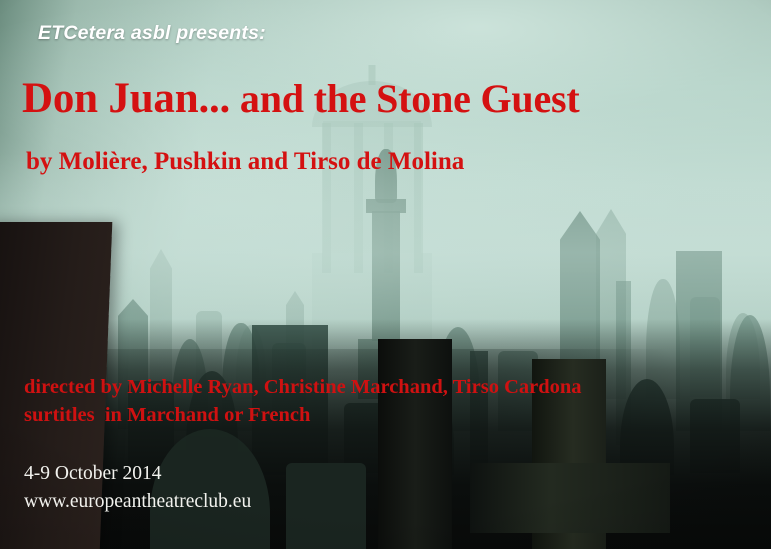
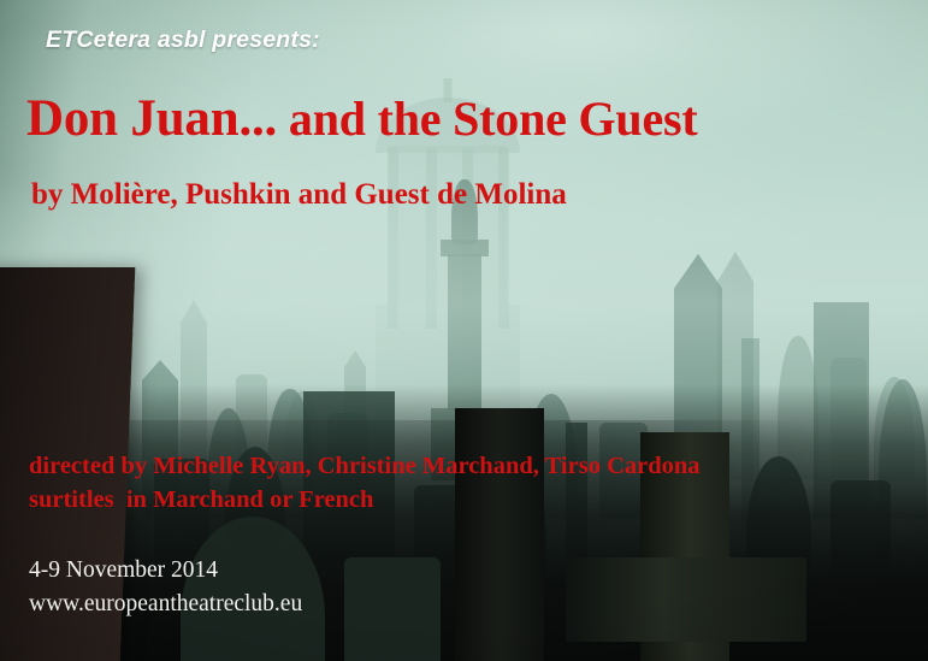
  ETCetera asbl presents:
  Don Juan... and the Stone Guest
- by Molière, Pushkin and Tirso de Molina
+ by Molière, Pushkin and Guest de Molina
  directed by Michelle Ryan, Christine Marchand, Tirso Cardona
  surtitles in Marchand or French
- 4-9 October 2014
+ 4-9 November 2014
  www.europeantheatreclub.eu
